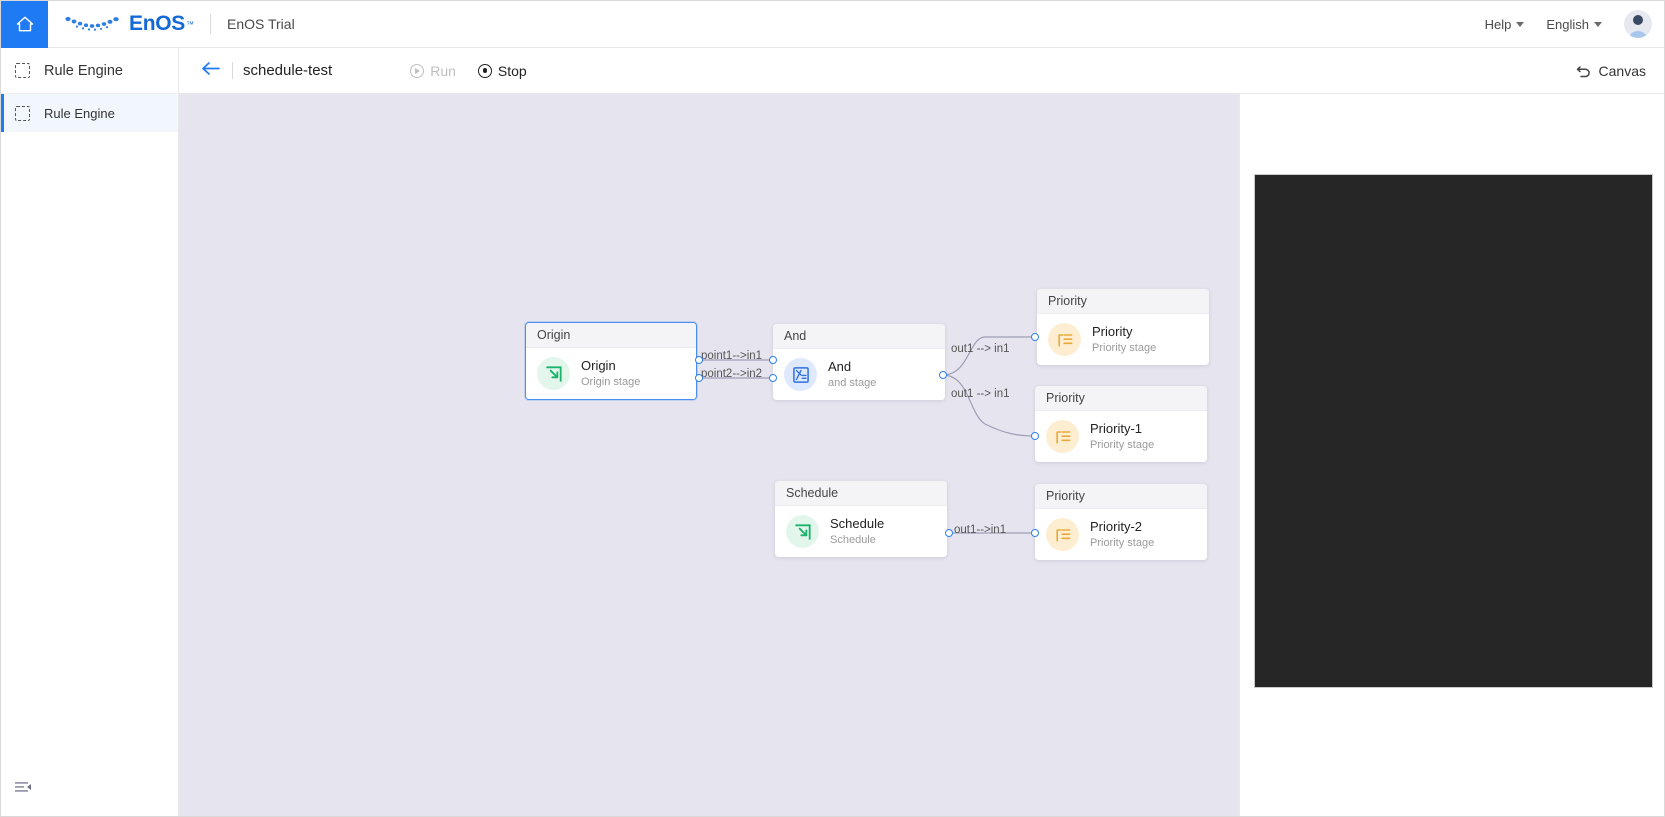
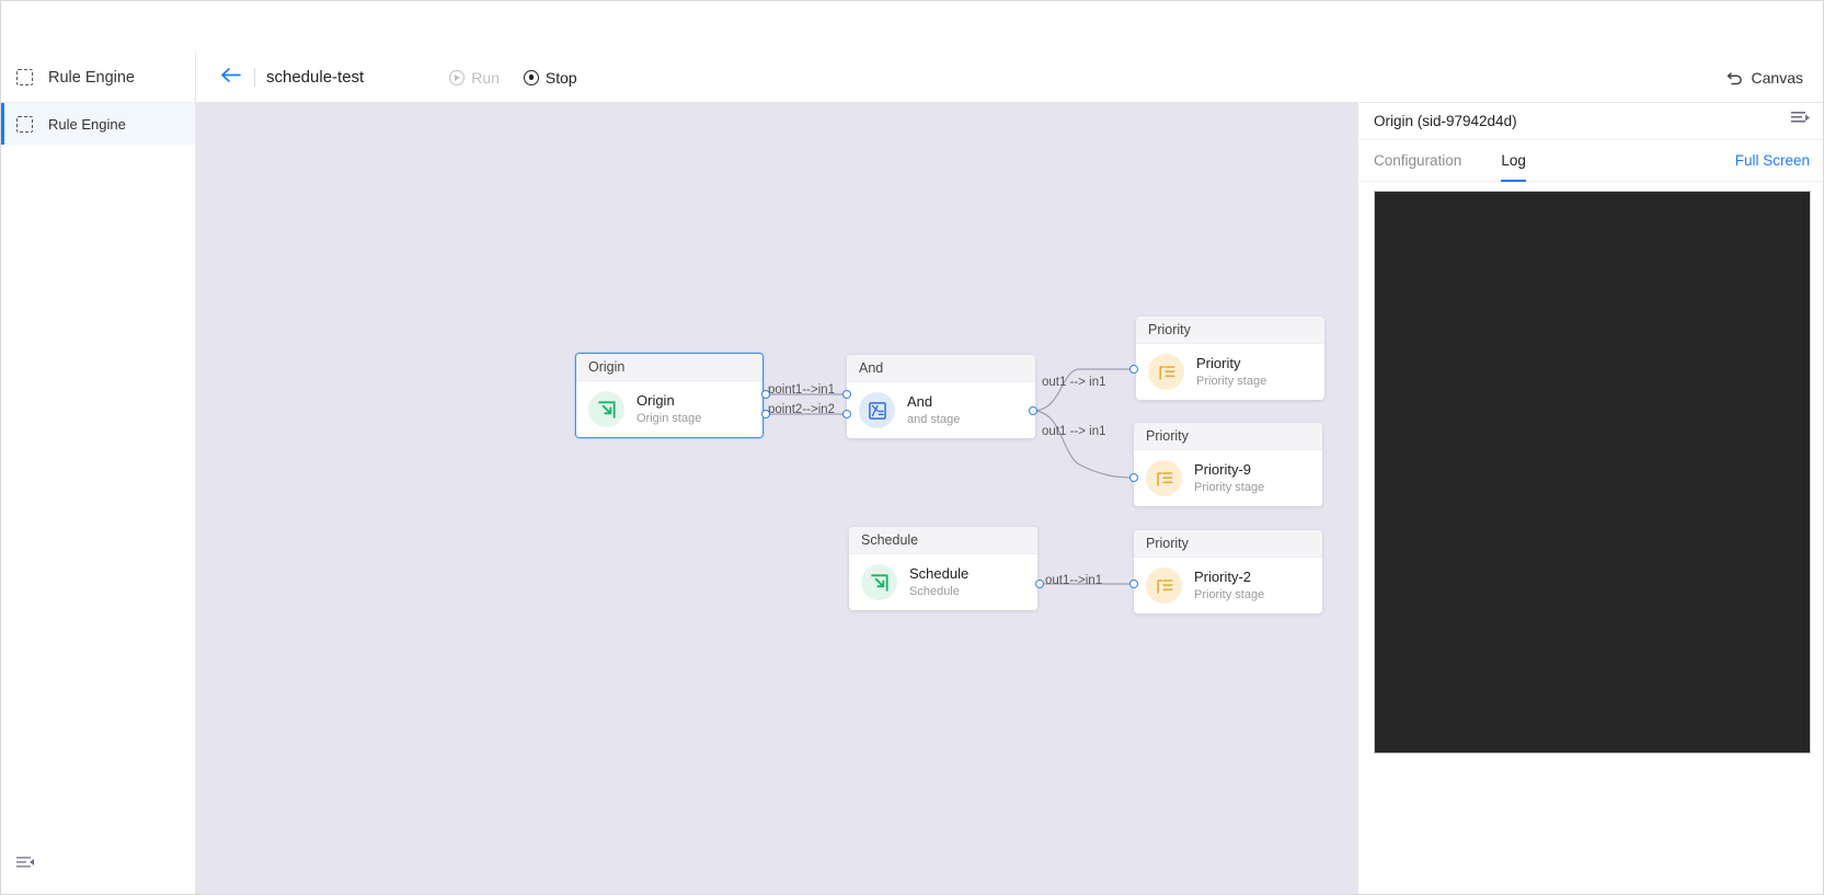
- EnOS
- ™
- EnOS Trial
- Help
- English
  Rule Engine
  Rule Engine
  schedule-test
  Run
  Stop
  Canvas
  point1-->in1
  point2-->in2
  out1 --> in1
  out1 --> in1
  out1-->in1
  Origin
  Origin
  Origin stage
  And
  And
  and stage
  Priority
  Priority
  Priority stage
  Priority
- Priority-1
+ Priority-9
  Priority stage
  Schedule
  Schedule
  Schedule
  Priority
  Priority-2
  Priority stage
+ Origin (sid-97942d4d)
+ Configuration
+ Log
+ Full Screen
